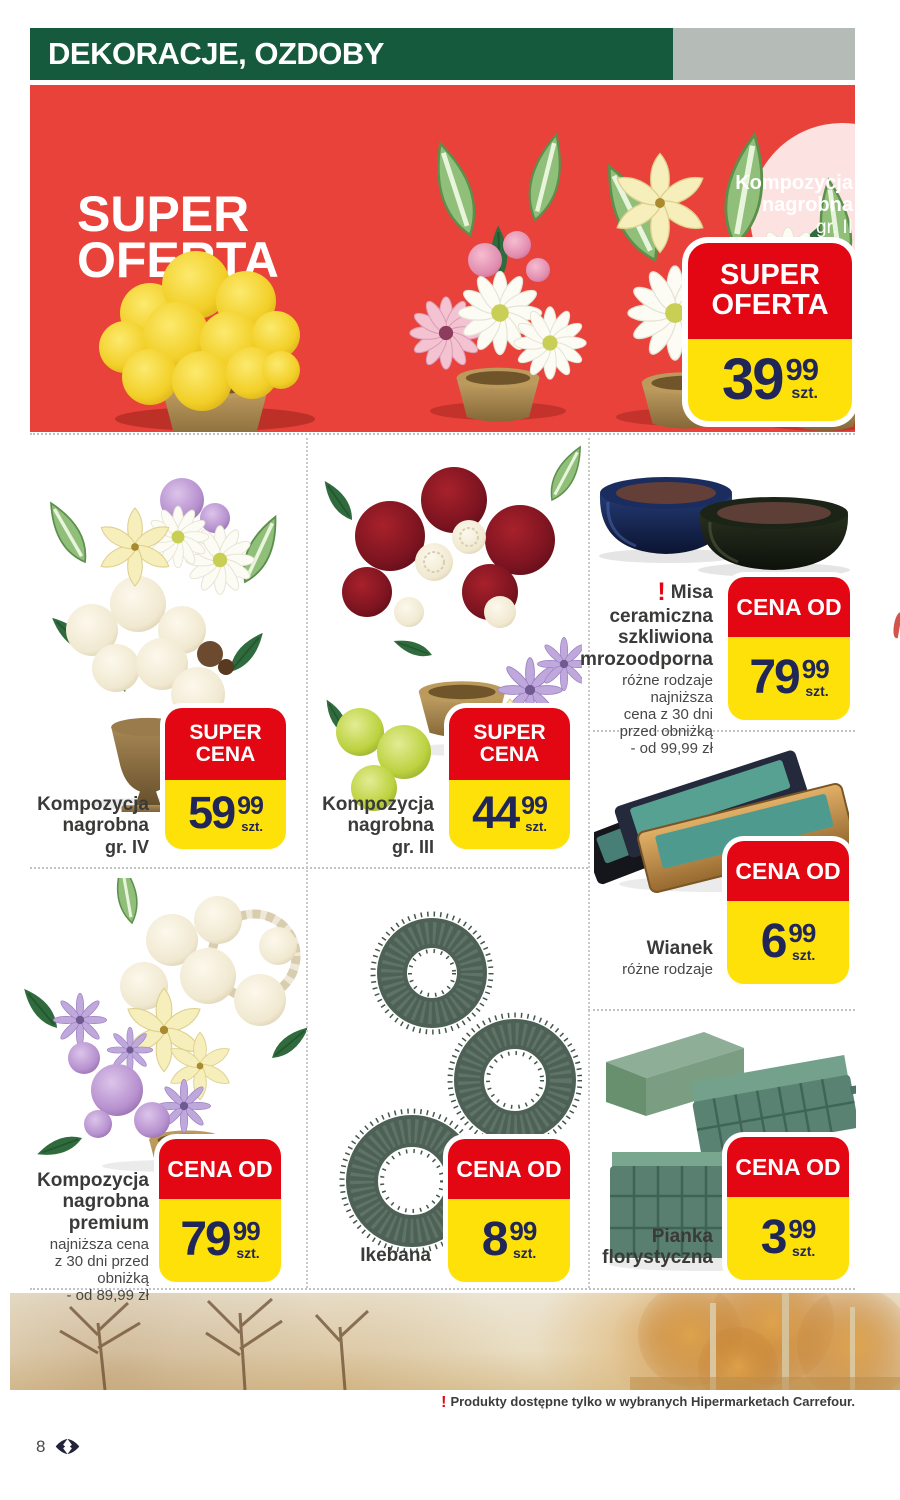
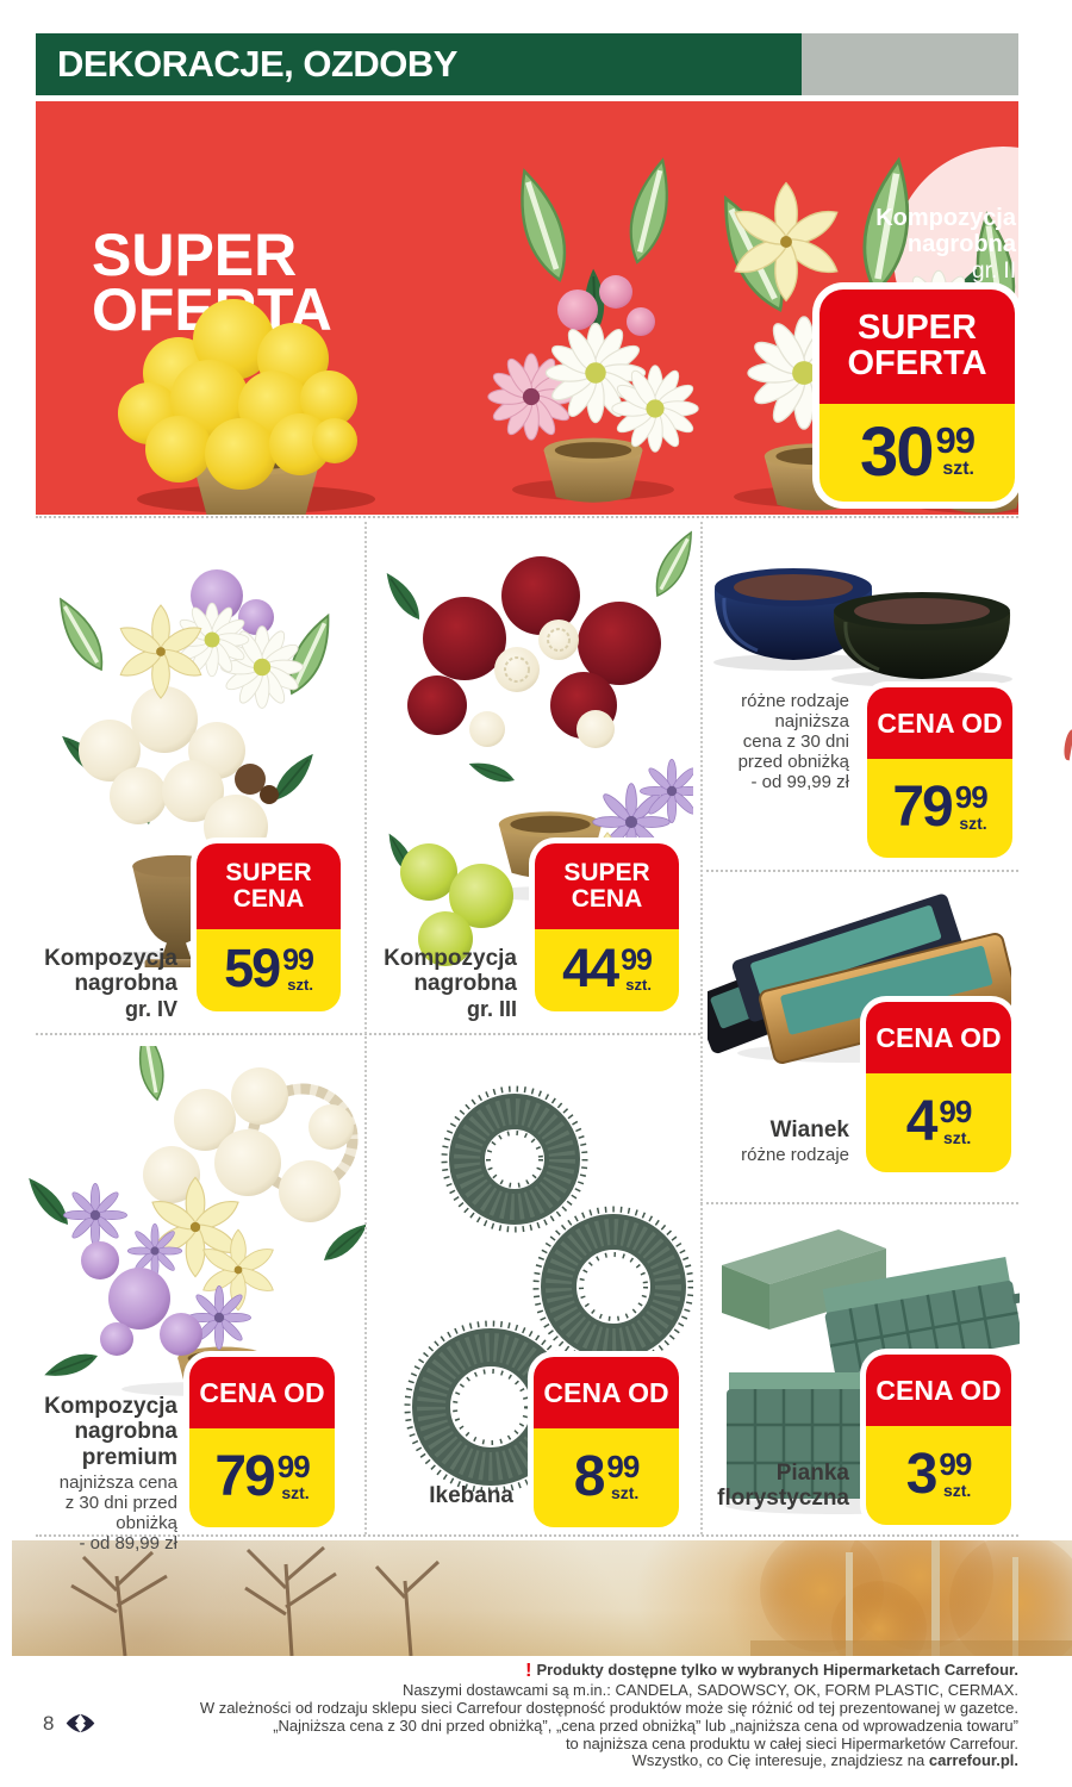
  DEKORACJE, OZDOBY
  SUPER
  OFETA
  Kompozycja
  nagrobna
  gr. II
  SUPER
  OFERTA
- 39
+ 30
  99
  szt.
  Kompozycja
  nagrobna
  gr. IV
  SUPER
  CENA
  59
  99
  szt.
  Kompozycja
  nagrobna
  gr. III
  SUPER
  CENA
  44
  99
  szt.
- ! Misa
- ceramiczna
- szkliwiona
- mrozoodporna
  różne rodzaje
  najniższa
  cena z 30 dni
  przed obniżką
  - od 99,99 zł
  CENA OD
  79
  99
  szt.
  Wianek
  różne rodzaje
  CENA OD
- 6
+ 4
  99
  szt.
  Kompozycja
  nagrobna
  premium
  najniższa cena
  z 30 dni przed
  obniżką
  - od 89,99 zł
  CENA OD
  79
  99
  szt.
  Ikebana
  CENA OD
  8
  99
  szt.
  Pianka
  florystyczna
  CENA OD
  3
  99
  szt.
  ! Produkty dostępne tylko w wybranych Hipermarketach Carrefour.
+ Naszymi dostawcami są m.in.: CANDELA, SADOWSCY, OK, FORM PLASTIC, CERMAX.
+ W zależności od rodzaju sklepu sieci Carrefour dostępność produktów może się różnić od tej prezentowanej w gazetce.
+ „Najniższa cena z 30 dni przed obniżką”, „cena przed obniżką” lub „najniższa cena od wprowadzenia towaru”
+ to najniższa cena produktu w całej sieci Hipermarketów Carrefour.
+ Wszystko, co Cię interesuje, znajdziesz na carrefour.pl.
  8
